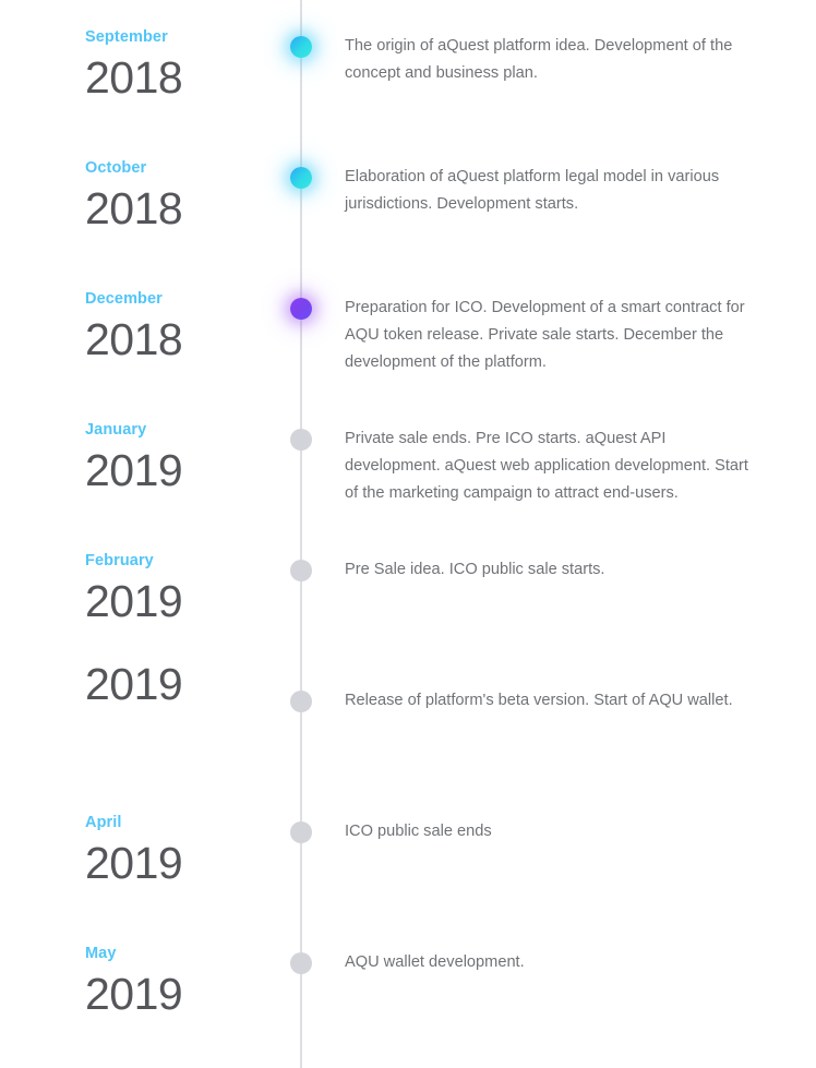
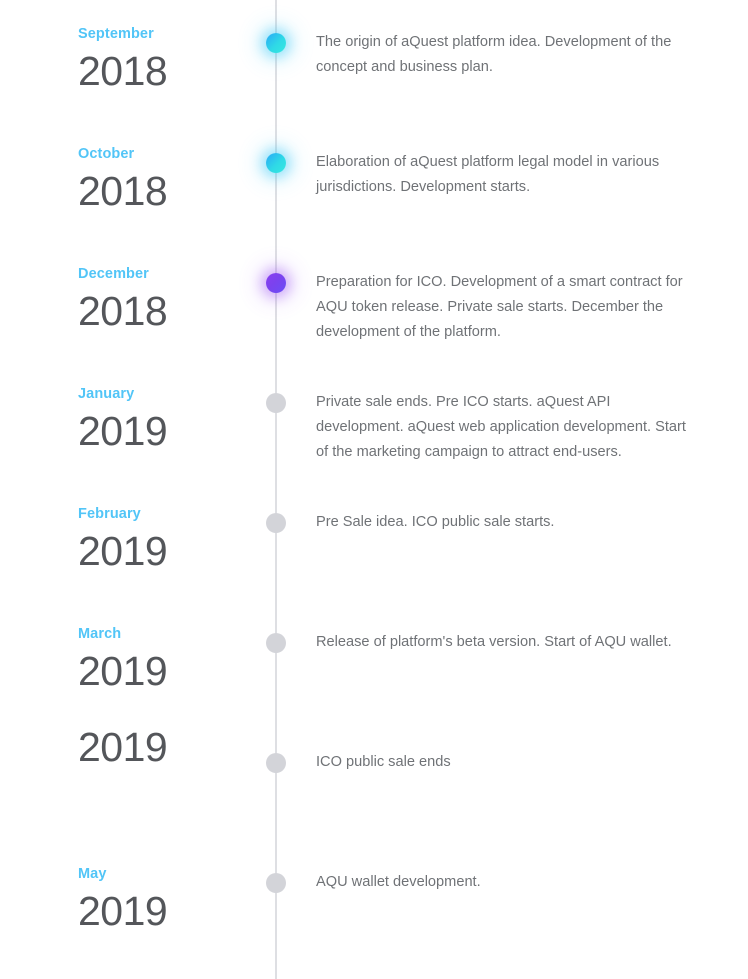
  September
  2018
  The origin of aQuest platform idea. Development of the concept and business plan.
  October
  2018
  Elaboration of aQuest platform legal model in various jurisdictions. Development starts.
  December
  2018
  Preparation for ICO. Development of a smart contract for AQU token release. Private sale starts. December the development of the platform.
  January
  2019
  Private sale ends. Pre ICO starts. aQuest API development. aQuest web application development. Start of the marketing campaign to attract end-users.
  February
  2019
  Pre Sale idea. ICO public sale starts.
+ March
  2019
  Release of platform's beta version. Start of AQU wallet.
- April
  2019
  ICO public sale ends
  May
  2019
  AQU wallet development.
